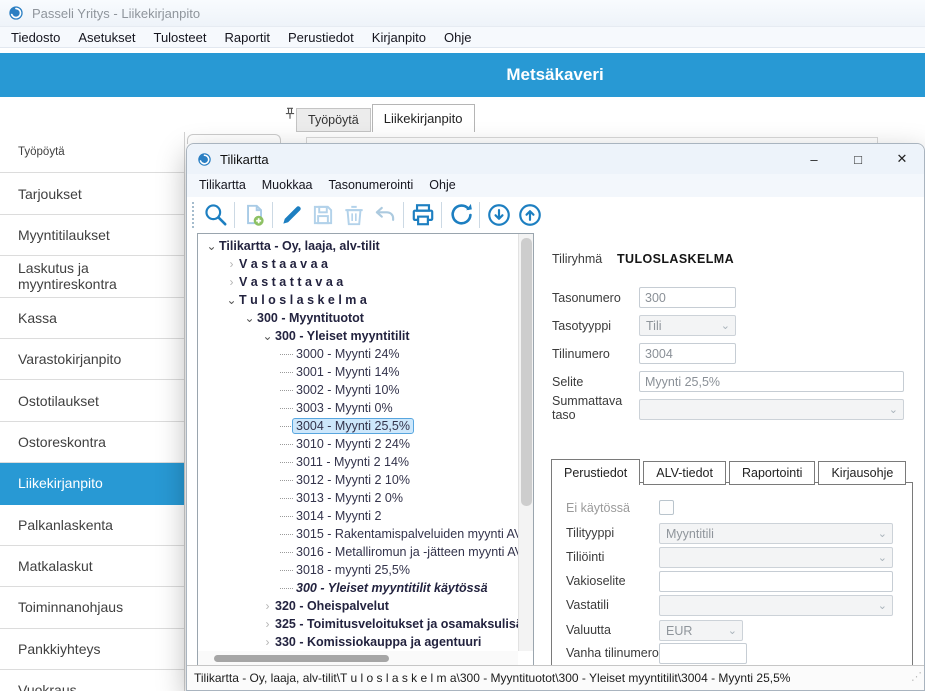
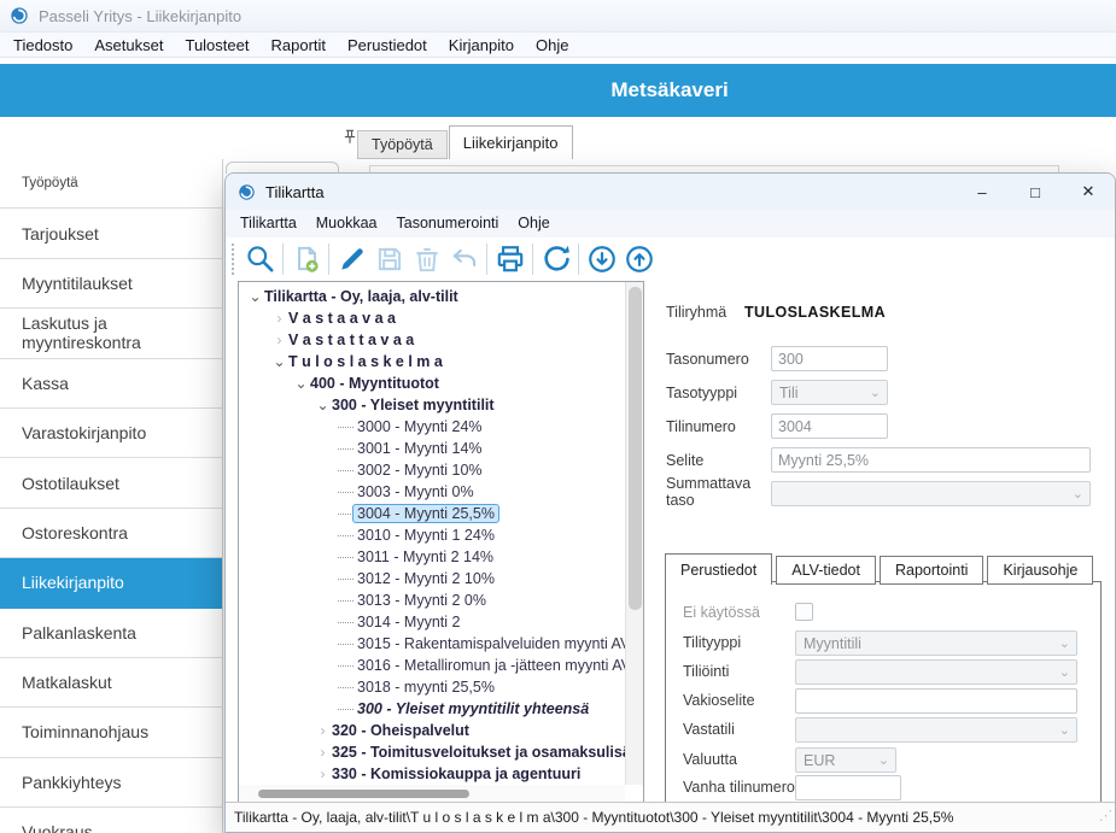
  Passeli Yritys - Liikekirjanpito
  Tiedosto
  Asetukset
  Tulosteet
  Raportit
  Perustiedot
  Kirjanpito
  Ohje
  Metsäkaveri
  Työpöytä
  Liikekirjanpito
  Työpöytä
  Tarjoukset
  Myyntitilaukset
  Laskutus ja myyntireskontra
  Kassa
  Varastokirjanpito
  Ostotilaukset
  Ostoreskontra
  Liikekirjanpito
  Palkanlaskenta
  Matkalaskut
  Toiminnanohjaus
  Pankkiyhteys
  Vuokraus
  Tilikartta
  –
  □
  ✕
  Tilikartta
  Muokkaa
  Tasonumerointi
  Ohje
  ⌄
  Tilikartta - Oy, laaja, alv-tilit
  ›
  V a s t a a v a a
  ›
  V a s t a t t a v a a
  ⌄
  T u l o s l a s k e l m a
  ⌄
- 300 - Myyntituotot
+ 400 - Myyntituotot
  ⌄
  300 - Yleiset myyntitilit
  3000 - Myynti 24%
  3001 - Myynti 14%
  3002 - Myynti 10%
  3003 - Myynti 0%
  3004 - Myynti 25,5%
- 3010 - Myynti 2 24%
+ 3010 - Myynti 1 24%
  3011 - Myynti 2 14%
  3012 - Myynti 2 10%
  3013 - Myynti 2 0%
  3014 - Myynti 2
  3015 - Rakentamispalveluiden myynti A
  3016 - Metalliromun ja -jätteen myynti A
  3018 - myynti 25,5%
- 300 - Yleiset myyntitilit käytössä
+ 300 - Yleiset myyntitilit yhteensä
  ›
  320 - Oheispalvelut
  ›
  325 - Toimitusveloitukset ja osamaksulis
  ›
  330 - Komissiokauppa ja agentuuri
  Tiliryhmä
  TULOSLASKELMA
  Tasonumero
  300
  Tasotyyppi
  Tili
  ⌄
  Tilinumero
  3004
  Selite
  Myynti 25,5%
  Summattava taso
  ⌄
  Perustiedot
  ALV-tiedot
  Raportointi
  Kirjausohje
  Ei käytössä
  Tilityyppi
  Myyntitili
  ⌄
  Tiliöinti
  ⌄
  Vakioselite
  Vastatili
  ⌄
  Valuutta
  EUR
  ⌄
  Vanha tilinumero
  Tilikartta - Oy, laaja, alv-tilit\T u l o s l a s k e l m a\300 - Myyntituotot\300 - Yleiset myyntitilit\3004 - Myynti 25,5%
  ⋰
